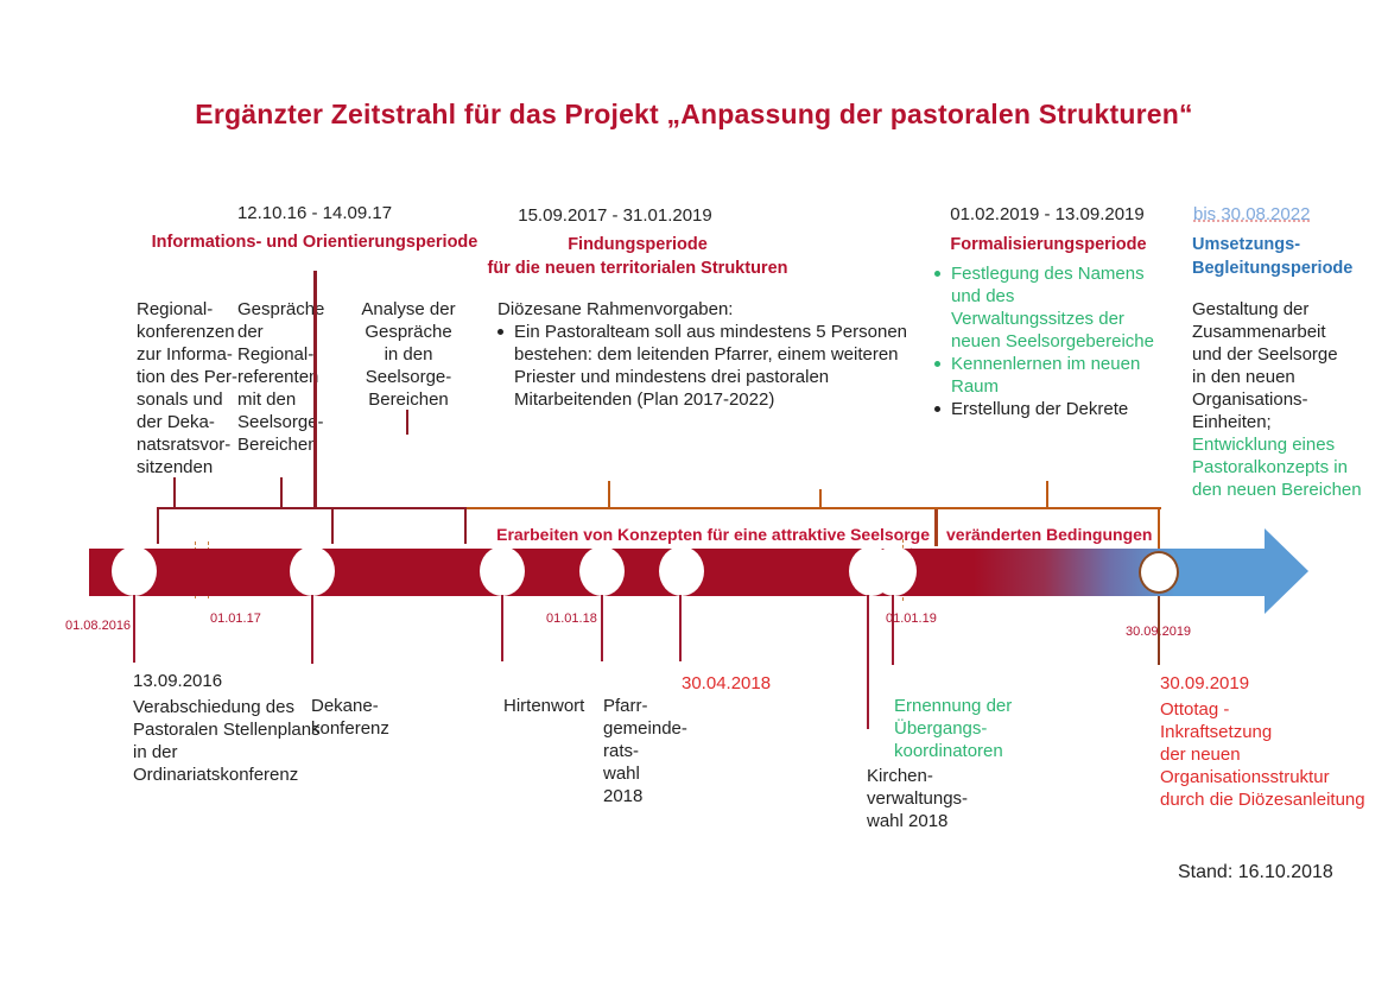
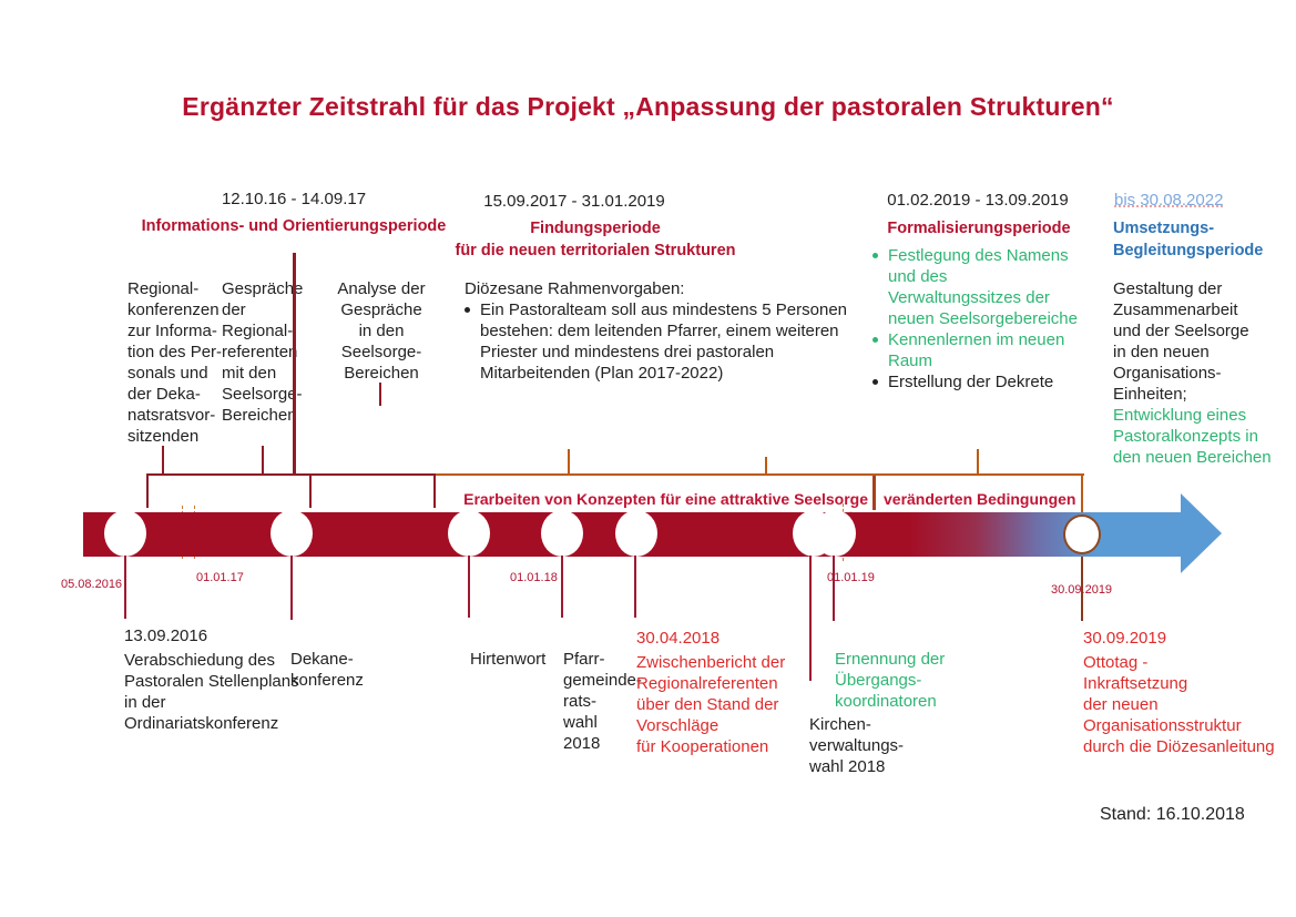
  Ergänzter Zeitstrahl für das Projekt „Anpassung der pastoralen Strukturen“
  12.10.16 - 14.09.17
  Informations- und Orientierungsperiode
  15.09.2017 - 31.01.2019
  Findungsperiode
  für die neuen territorialen Strukturen
  01.02.2019 - 13.09.2019
  Formalisierungsperiode
  bis 30.08.2022
  Umsetzungs-
  Begleitungsperiode
  Regional-
  konferenzen
  zur Informa-
  tion des Per-
  sonals und
  der Deka-
  natsratsvor-
  sitzenden
  Gespräche
  der
  Regional-
  referente
  mit den
  Seelsorg-
  Bereiche
  Analyse der
  Gespräche
  in den
  Seelsorge-
  Bereichen
  Diözesane Rahmenvorgaben:
  Ein Pastoralteam soll aus mindestens 5 Personen
  bestehen: dem leitenden Pfarrer, einem weiteren
  Priester und mindestens drei pastoralen
  Mitarbeitenden (Plan 2017-2022)
  Festlegung des Namens
  und des
  Verwaltungssitzes der
  neuen Seelsorgebereiche
  Kennenlernen im neuen
  Raum
  Erstellung der Dekrete
  Gestaltung der
  Zusammenarbeit
  und der Seelsorge
  in den neuen
  Organisations-
  Einheiten;
  Entwicklung eines
  Pastoralkonzepts in
  den neuen Bereichen
  Erarbeiten von Konzepten für eine attraktive Seelsorge
  veränderten Bedingungen
- 01.08.2016
+ 05.08.2016
  01.01.17
  01.01.18
  01.01.19
  30.09.2019
  13.09.2016
  Verabschiedung des
  Pastoralen Stellenplans
  in der
  Ordinariatskonferenz
  Dekane-
  konferenz
  Hirtenwort
  Pfarr-
  gemeinde-
  rats-
  wahl
  2018
  30.04.2018
+ Zwischenbericht der
+ Regionalreferenten
+ über den Stand der
+ Vorschläge
+ für Kooperationen
  Ernennung der
  Übergangs-
  koordinatoren
  Kirchen-
  verwaltungs-
  wahl 2018
  30.09.2019
  Ottotag -
  Inkraftsetzung
  der neuen
  Organisationsstruktur
  durch die Diözesanleitung
  Stand: 16.10.2018
